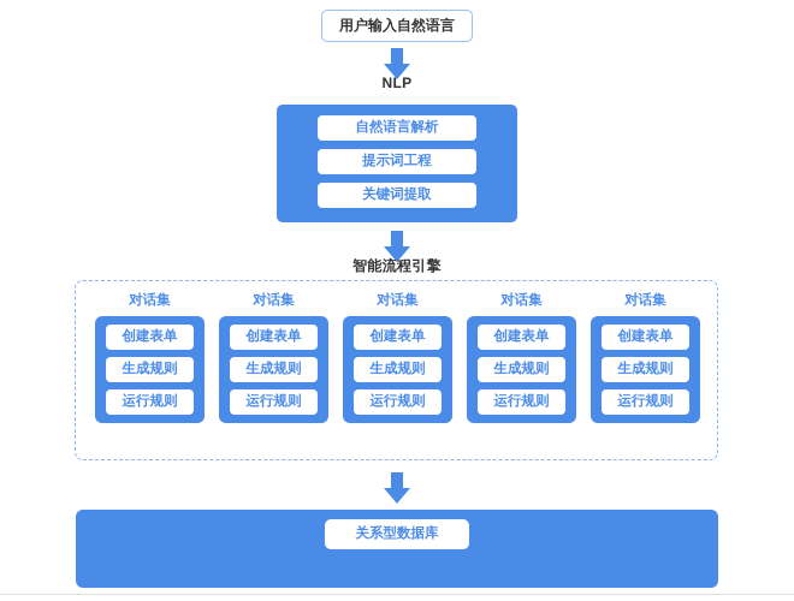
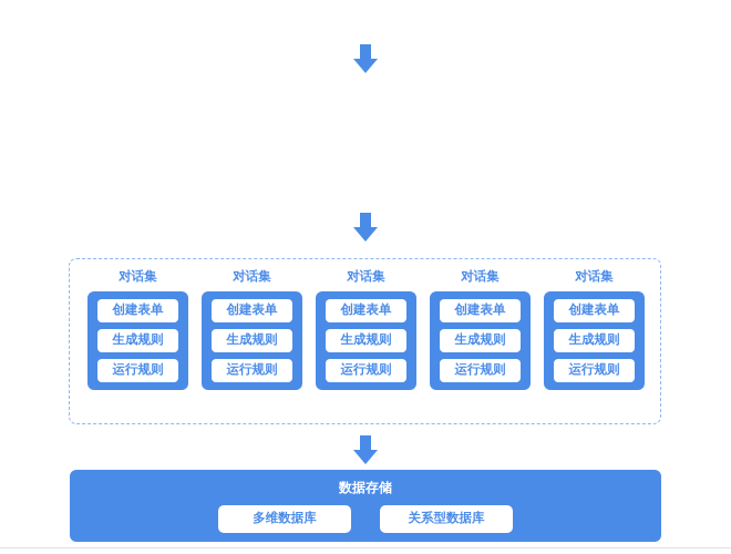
- 用户输入自然语言
- NLP
- 自然语言解析
- 提示词工程
- 关键词提取
- 智能流程引擎
  对话集
  创建表单
  生成规则
  运行规则
  对话集
  创建表单
  生成规则
  运行规则
  对话集
  创建表单
  生成规则
  运行规则
  对话集
  创建表单
  生成规则
  运行规则
  对话集
  创建表单
  生成规则
  运行规则
+ 数据存储
+ 多维数据库
  关系型数据库
